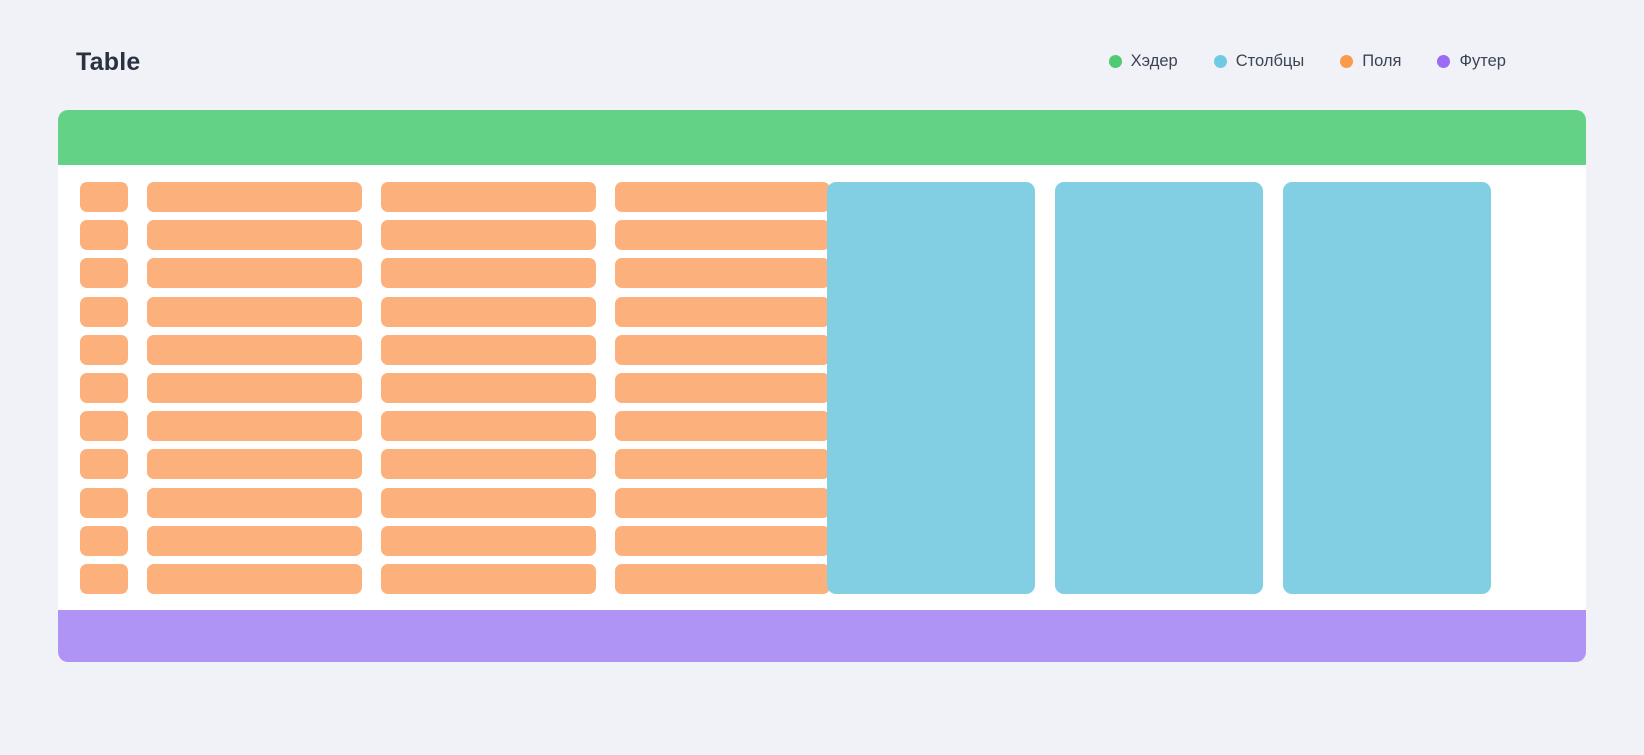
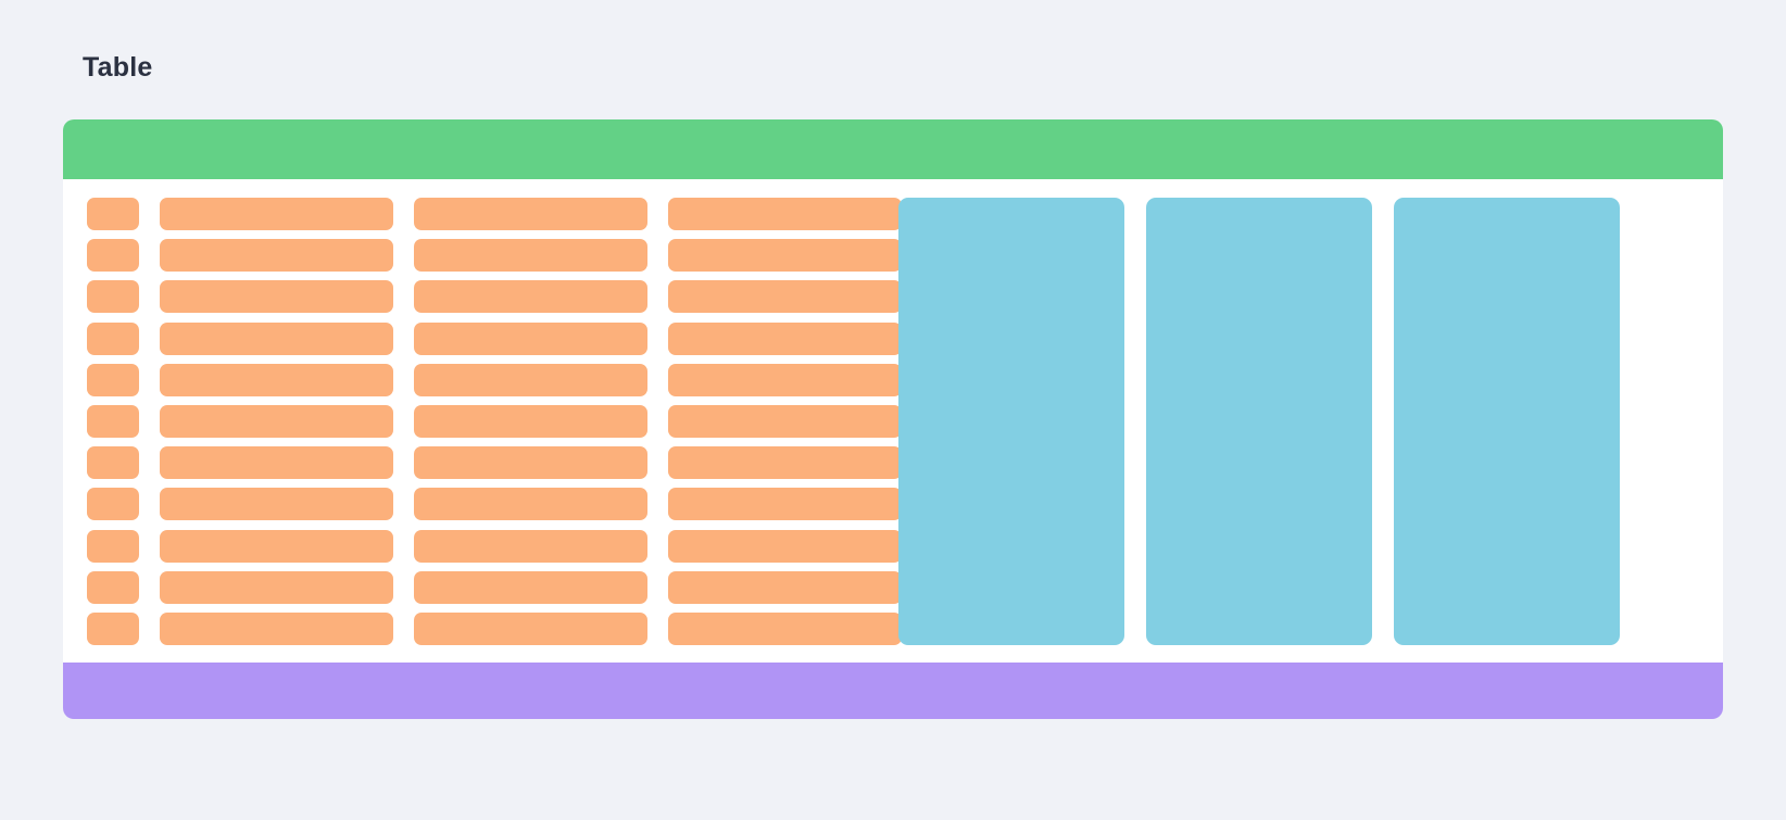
  Table
- Хэдер
- Столбцы
- Поля
- Футер
